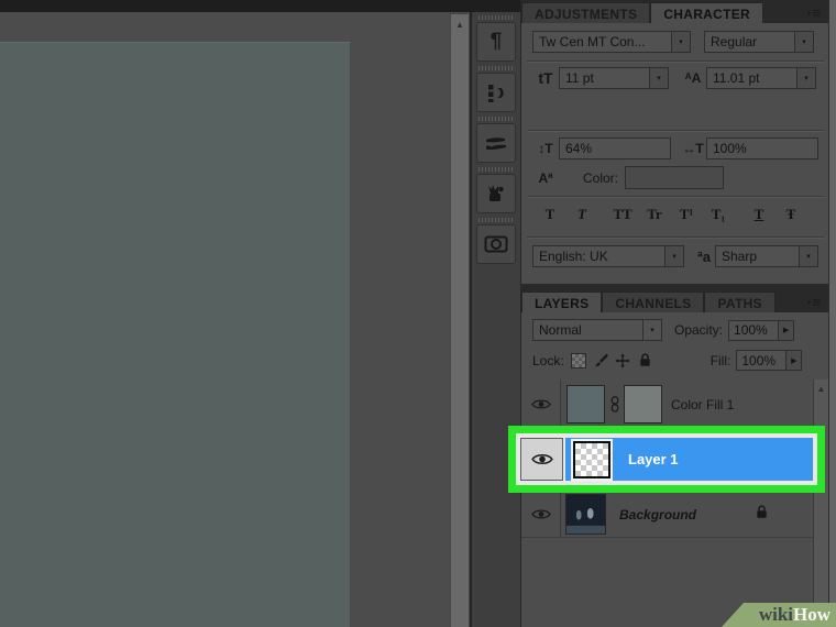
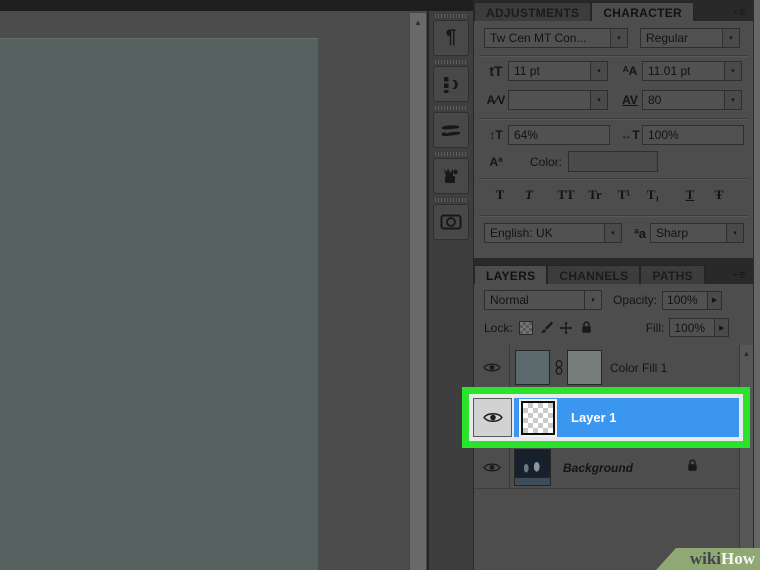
  ▲
  ¶
  ADJUSTMENTS
  CHARACTER
  Tw Cen MT Con...
  Regular
  tT
  11 pt
  ᴬA
  11.01 pt
+ A⁄V
+ AV
+ 80
  ↕T
  64%
  ↔T
  100%
  Aª
  Color:
  T
  T
  TT
  Tr
  T¹
  T₁
  T
  Ŧ
  English: UK
  ªa
  Sharp
  LAYERS
  CHANNELS
  PATHS
  Normal
  Opacity:
  100%
  Lock:
  Fill:
  100%
  ▲
  Color Fill 1
  Background
  Layer 1
  wiki
  How
